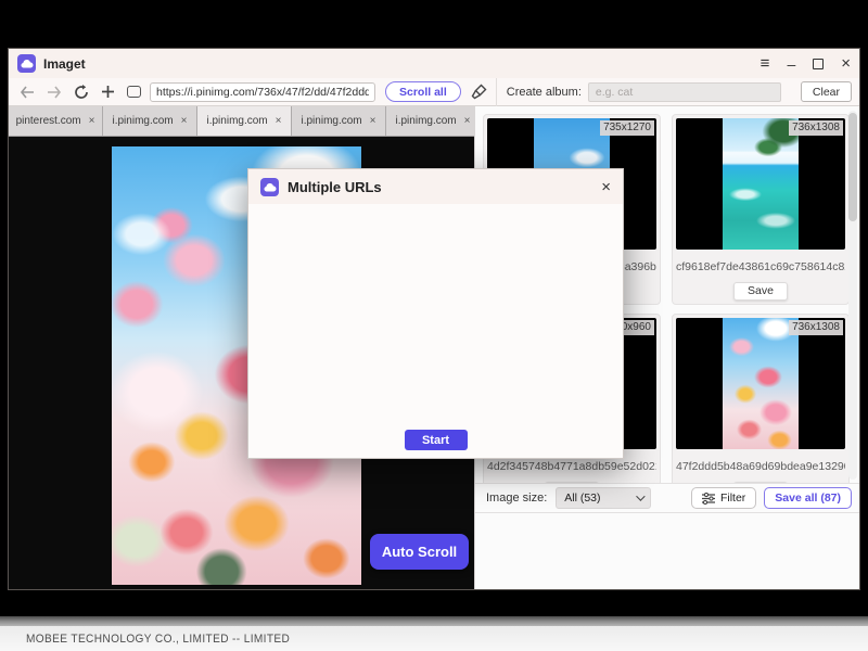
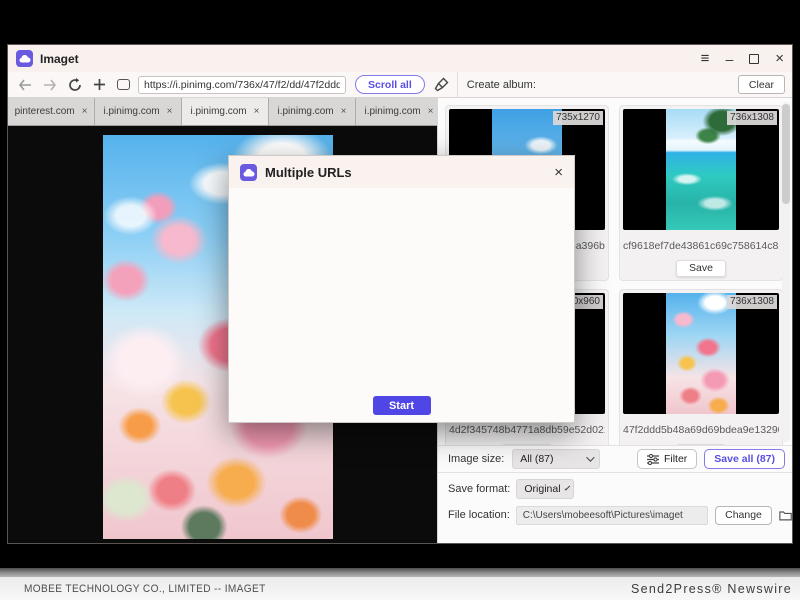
  Imaget
  ≡
  –
  ×
  https://i.pinimg.com/736x/47/f2/dd/47f2ddd
  Scroll all
  Create album:
- e.g. cat
  Clear
  pinterest.com
  ×
  i.pinimg.com
  ×
  i.pinimg.com
  ×
  i.pinimg.com
  ×
  i.pinimg.com
  ×
- Auto Scroll
  735x1270
  736x1308
  cf9618ef7de43861c69c758614c8
  Save
  0x960
  4d2f345748b4771a8db59e52d02
  736x1308
  47f2ddd5b48a69d69bdea9e1329
  Image size:
- All (53)
+ All (87)
  Filter
  Save all (87)
+ Save format:
+ Original
+ File location:
+ C:\Users\mobeesoft\Pictures\imaget
+ Change
  Multiple URLs
  ×
  Start
- MOBEE TECHNOLOGY CO., LIMITED -- LIMITED
+ MOBEE TECHNOLOGY CO., LIMITED -- IMAGET
+ Send2Press® Newswire
